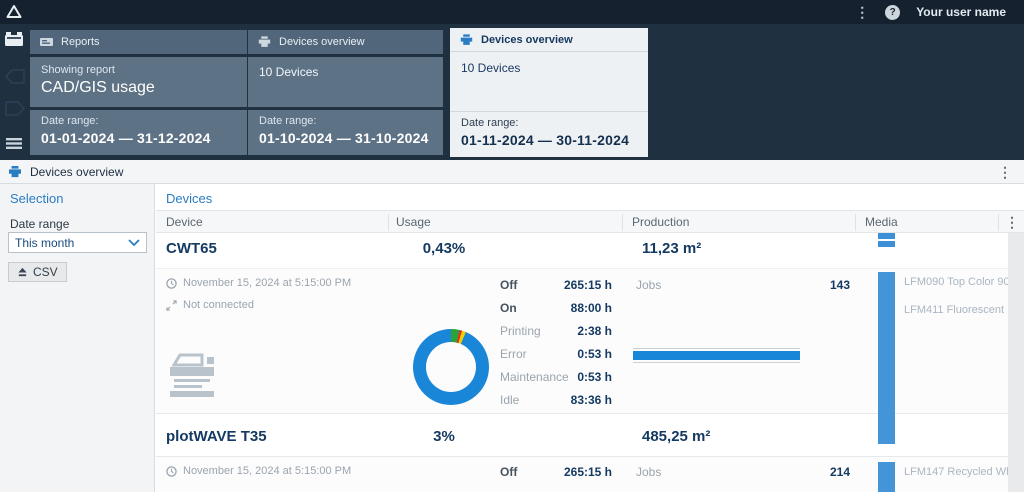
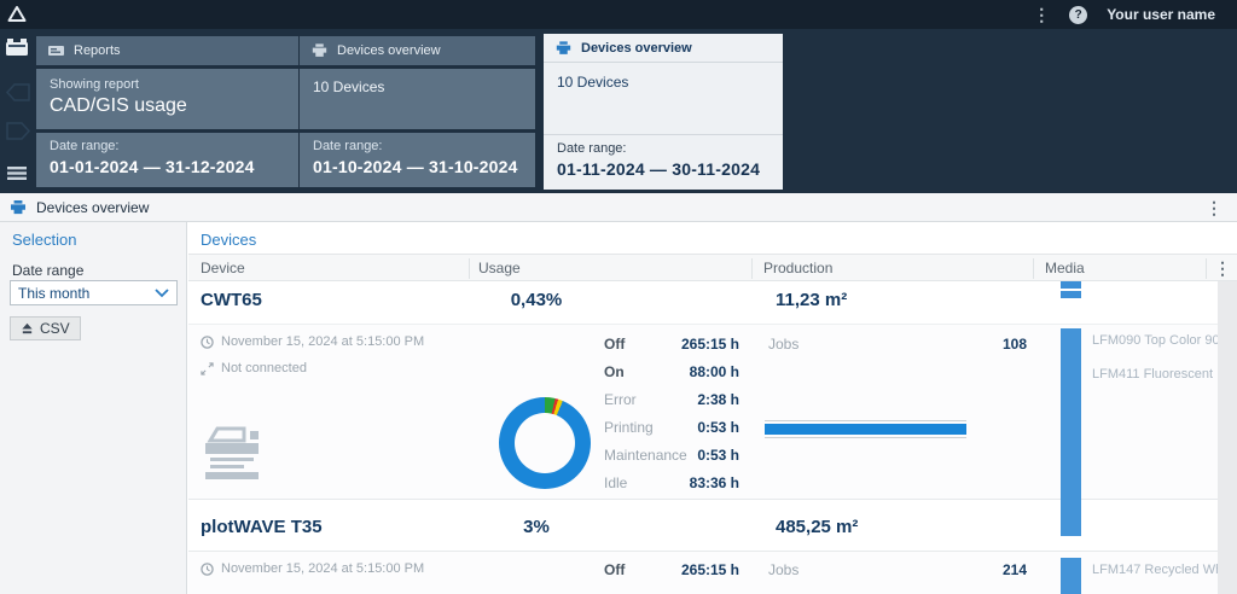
  ⋮
  ?
  Your user name
  Reports
  Showing report
  CAD/GIS usage
  Date range:
  01-01-2024 — 31-12-2024
  Devices overview
  10 Devices
  Date range:
  01-10-2024 — 31-10-2024
  Devices overview
  10 Devices
  Date range:
  01-11-2024 — 30-11-2024
  Devices overview
  ⋮
  Selection
  Date range
  This month
  CSV
  Devices
  Device
  Usage
  Production
  Media
  ⋮
  CWT65
  0,43%
  11,23 m²
  November 15, 2024 at 5:15:00 PM
  Not connected
  Off
  265:15 h
  On
  88:00 h
- Printing
+ Error
  2:38 h
- Error
+ Printing
  0:53 h
  Maintenance
  0:53 h
  Idle
  83:36 h
  Jobs
- 143
+ 108
  LFM090 Top Color 90
  LFM411 Fluorescent
  plotWAVE T35
  3%
  485,25 m²
  November 15, 2024 at 5:15:00 PM
  Off
  265:15 h
  Jobs
  214
  LFM147 Recycled W
